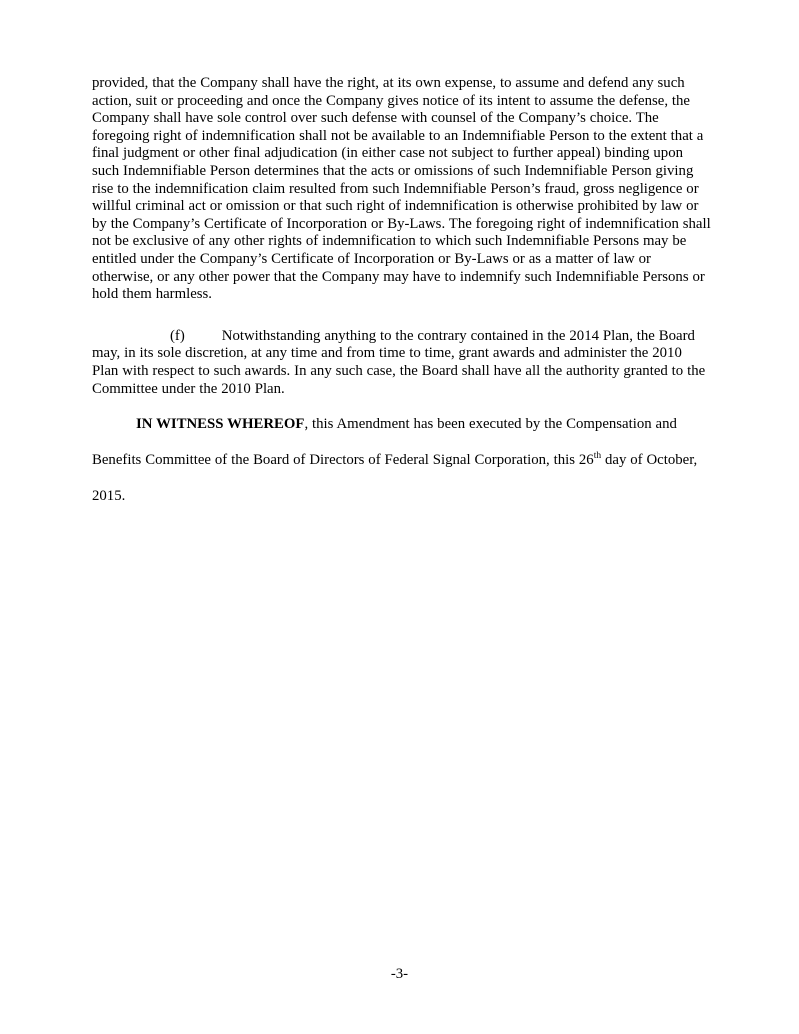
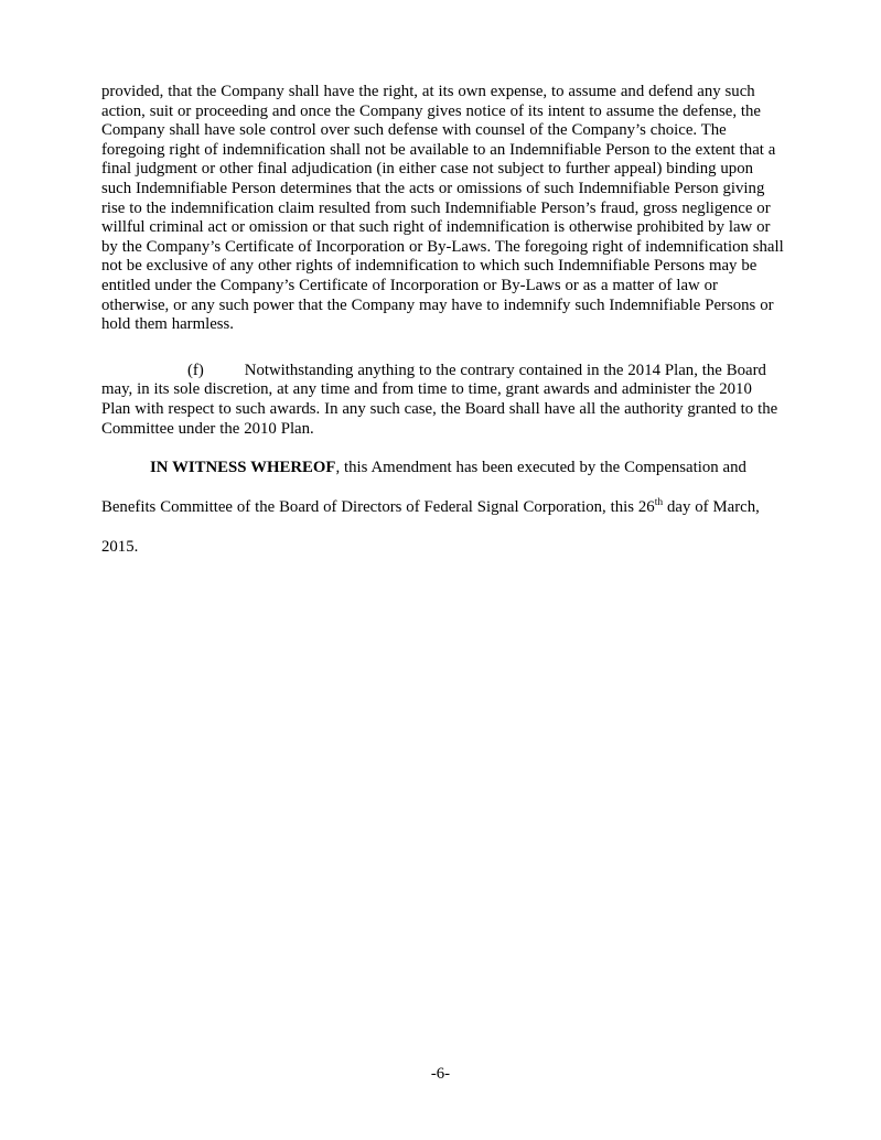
- provided, that the Company shall have the right, at its own expense, to assume and defend any such action, suit or proceeding and once the Company gives notice of its intent to assume the defense, the Company shall have sole control over such defense with counsel of the Company’s choice. The foregoing right of indemnification shall not be available to an Indemnifiable Person to the extent that a final judgment or other final adjudication (in either case not subject to further appeal) binding upon such Indemnifiable Person determines that the acts or omissions of such Indemnifiable Person giving rise to the indemnification claim resulted from such Indemnifiable Person’s fraud, gross negligence or willful criminal act or omission or that such right of indemnification is otherwise prohibited by law or by the Company’s Certificate of Incorporation or By-Laws. The foregoing right of indemnification shall not be exclusive of any other rights of indemnification to which such Indemnifiable Persons may be entitled under the Company’s Certificate of Incorporation or By-Laws or as a matter of law or otherwise, or any other power that the Company may have to indemnify such Indemnifiable Persons or hold them harmless.
+ provided, that the Company shall have the right, at its own expense, to assume and defend any such action, suit or proceeding and once the Company gives notice of its intent to assume the defense, the Company shall have sole control over such defense with counsel of the Company’s choice. The foregoing right of indemnification shall not be available to an Indemnifiable Person to the extent that a final judgment or other final adjudication (in either case not subject to further appeal) binding upon such Indemnifiable Person determines that the acts or omissions of such Indemnifiable Person giving rise to the indemnification claim resulted from such Indemnifiable Person’s fraud, gross negligence or willful criminal act or omission or that such right of indemnification is otherwise prohibited by law or by the Company’s Certificate of Incorporation or By-Laws. The foregoing right of indemnification shall not be exclusive of any other rights of indemnification to which such Indemnifiable Persons may be entitled under the Company’s Certificate of Incorporation or By-Laws or as a matter of law or otherwise, or any such power that the Company may have to indemnify such Indemnifiable Persons or hold them harmless.
  (f) Notwithstanding anything to the contrary contained in the 2014 Plan, the Board may, in its sole discretion, at any time and from time to time, grant awards and administer the 2010 Plan with respect to such awards. In any such case, the Board shall have all the authority granted to the Committee under the 2010 Plan.
- IN WITNESS WHEREOF, this Amendment has been executed by the Compensation and Benefits Committee of the Board of Directors of Federal Signal Corporation, this 26th day of October, 2015.
+ IN WITNESS WHEREOF, this Amendment has been executed by the Compensation and Benefits Committee of the Board of Directors of Federal Signal Corporation, this 26th day of March, 2015.
- -3-
+ -6-
